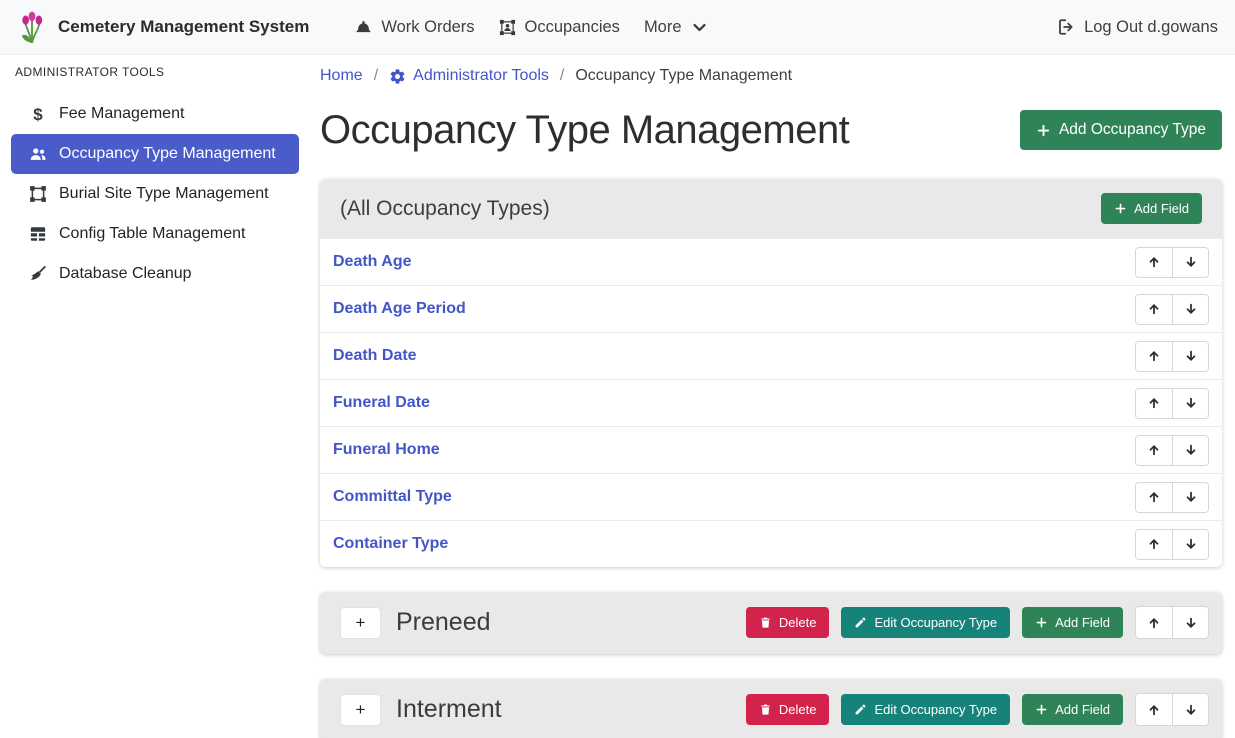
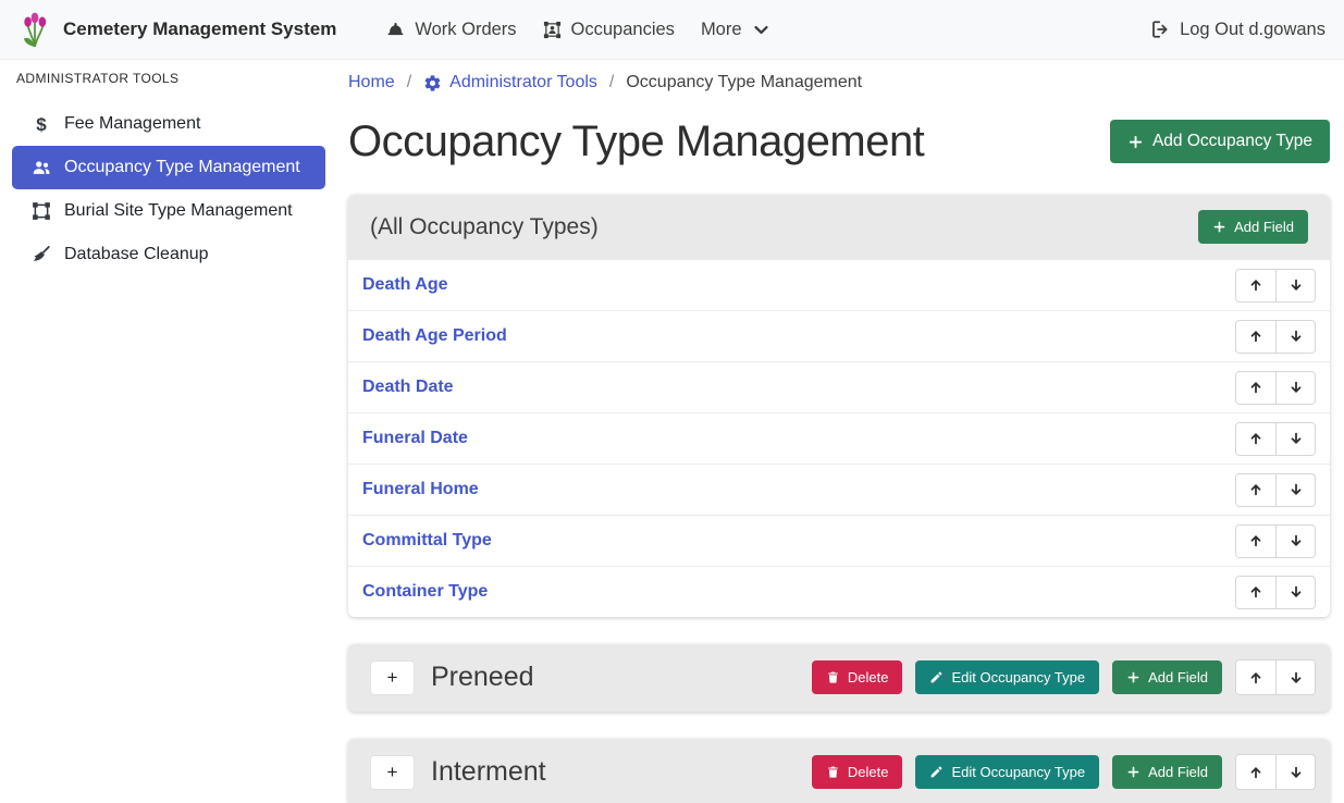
  Cemetery Management System
  Work Orders
  Occupancies
  More
  Log Out d.gowans
  ADMINISTRATOR TOOLS
  $
  Fee Management
  Occupancy Type Management
  Burial Site Type Management
- Config Table Management
  Database Cleanup
  Home
  /
  Administrator Tools
  /
  Occupancy Type Management
  Occupancy Type Management
  Add Occupancy Type
  (All Occupancy Types)
  Add Field
  Death Age
  Death Age Period
  Death Date
  Funeral Date
  Funeral Home
  Committal Type
  Container Type
  +
  Preneed
  Delete
  Edit Occupancy Type
  Add Field
  +
  Interment
  Delete
  Edit Occupancy Type
  Add Field
